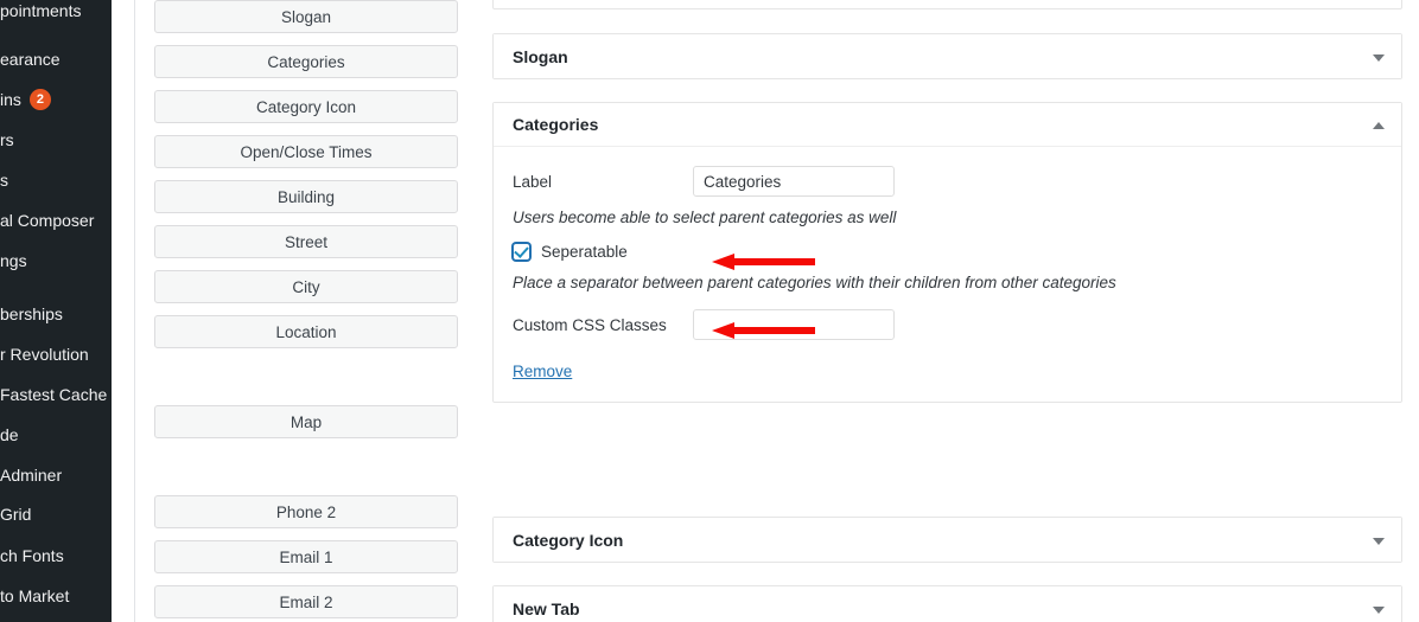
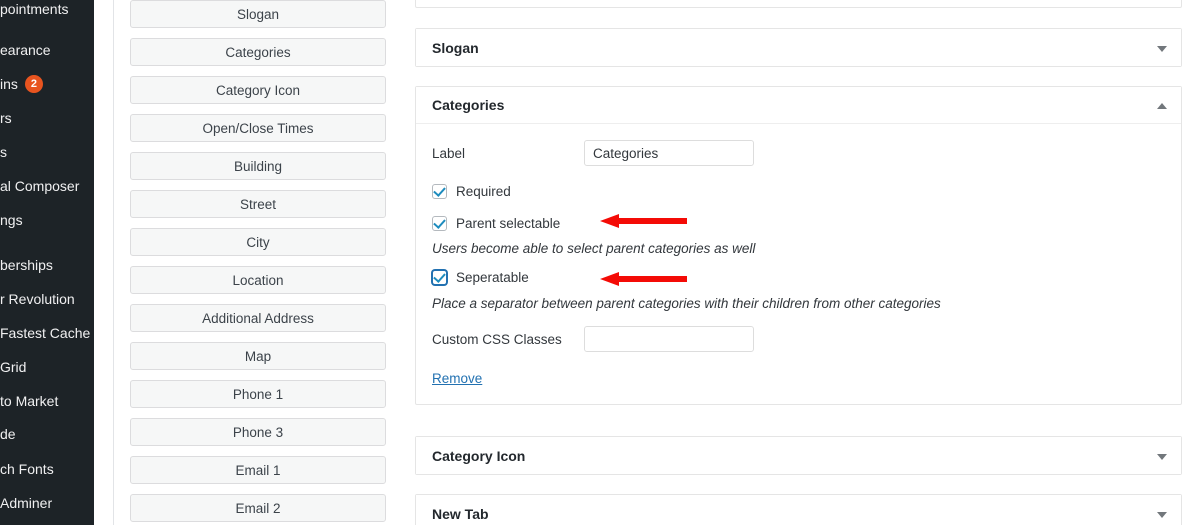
  pointments
  earance
  ins
  2
  rs
  s
  al Composer
  ngs
  berships
  r Revolution
  Fastest Cache
- de
+ Grid
- Adminer
+ to Market
- Grid
+ de
  ch Fonts
- to Market
+ Adminer
  Slogan
  Categories
  Category Icon
  Open/Close Times
  Building
  Street
  City
  Location
+ Additional Address
  Map
+ Phone 1
- Phone 2
+ Phone 3
  Email 1
  Email 2
  Slogan
  Categories
  Label
  Categories
+ Required
+ Parent selectable
  Users become able to select parent categories as well
  Seperatable
  Place a separator between parent categories with their children from other categories
  Custom CSS Classes
  Remove
  Category Icon
  New Tab
